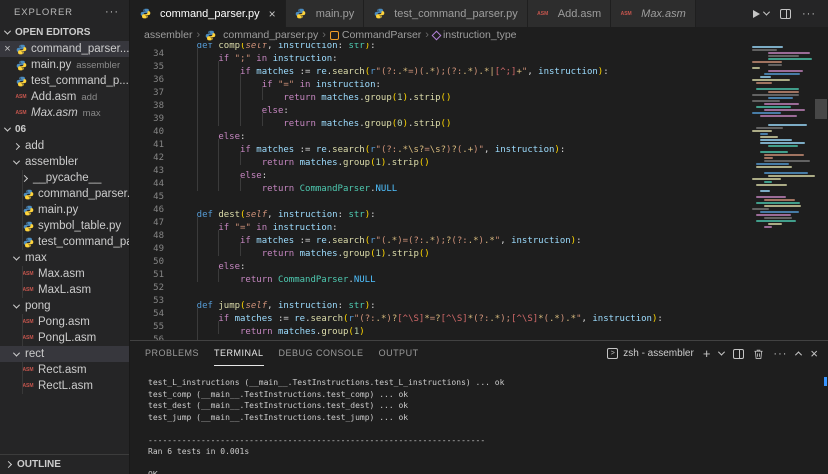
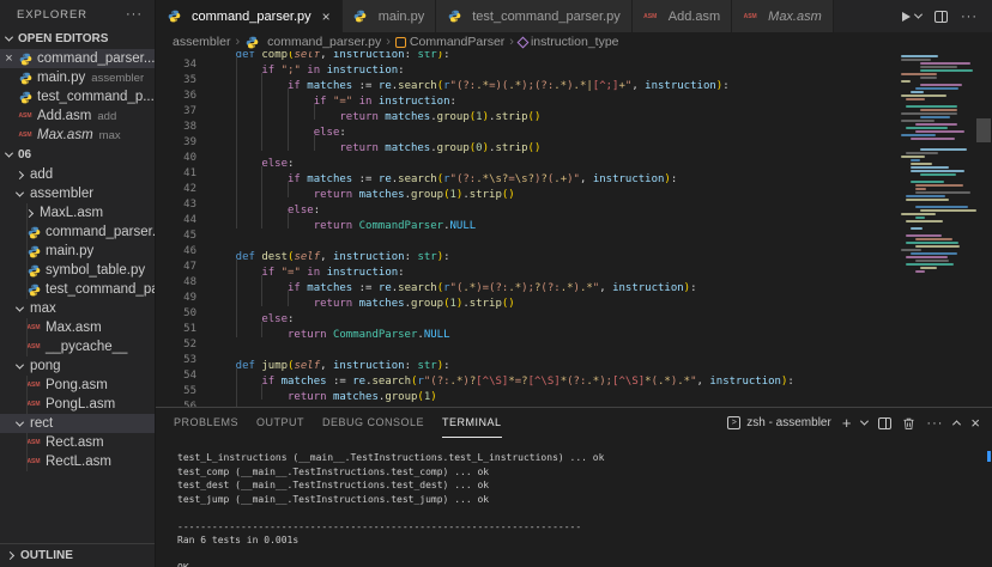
  EXPLORER
  ···
  OPEN EDITORS
  ×
  command_parser...
  main.py
  assembler
  test_command_p...
  Add.asm
  add
  Max.asm
  max
  06
  add
  assembler
- __pycache__
+ MaxL.asm
  command_parser.
  main.py
  symbol_table.py
  max
  Max.asm
- MaxL.asm
+ __pycache__
  pong
  Pong.asm
  PongL.asm
  rect
  Rect.asm
  RectL.asm
  OUTLINE
  command_parser.py
  ×
  main.py
  test_command_parser.py
  Add.asm
  Max.asm
  ···
  assembler
  ›
  command_parser.py
  ›
  CommandParser
  ›
  instruction_type
  def comp(self, instruction: str):
  34
  if ";" in instruction:
  35
  if matches := re.search(r"(?:.*=)(.*);(?:.*).*|[^;]+", instruction):
  36
  if "=" in instruction:
  37
  return matches.group(1).strip()
  38
  else:
  39
  return matches.group(0).strip()
  40
  else:
  41
  if matches := re.search(r"(?:.*\s?=\s?)?(.+)", instruction):
  42
  return matches.group(1).strip()
  43
  else:
  44
  return CommandParser.NULL
  45
  46
  def dest(self, instruction: str):
  47
  if "=" in instruction:
  48
  if matches := re.search(r"(.*)=(?:.*);?(?:.*).*", instruction):
  49
  return matches.group(1).strip()
  50
  else:
  51
  return CommandParser.NULL
  52
  53
  def jump(self, instruction: str):
  54
  if matches := re.search(r"(?:.*)?[^\S]*=?[^\S]*(?:.*);[^\S]*(.*).*", instruction):
  55
  return matches.group(1)
  PROBLEMS
- TERMINAL
+ OUTPUT
  DEBUG CONSOLE
- OUTPUT
+ TERMINAL
  zsh - assembler
  +
  ···
  ×
  test_L_instructions (__main__.TestInstructions.test_L_instructions) ... ok
  test_comp (__main__.TestInstructions.test_comp) ... ok
  test_dest (__main__.TestInstructions.test_dest) ... ok
  test_jump (__main__.TestInstructions.test_jump) ... ok
  ----------------------------------------------------------------------
  Ran 6 tests in 0.001s
